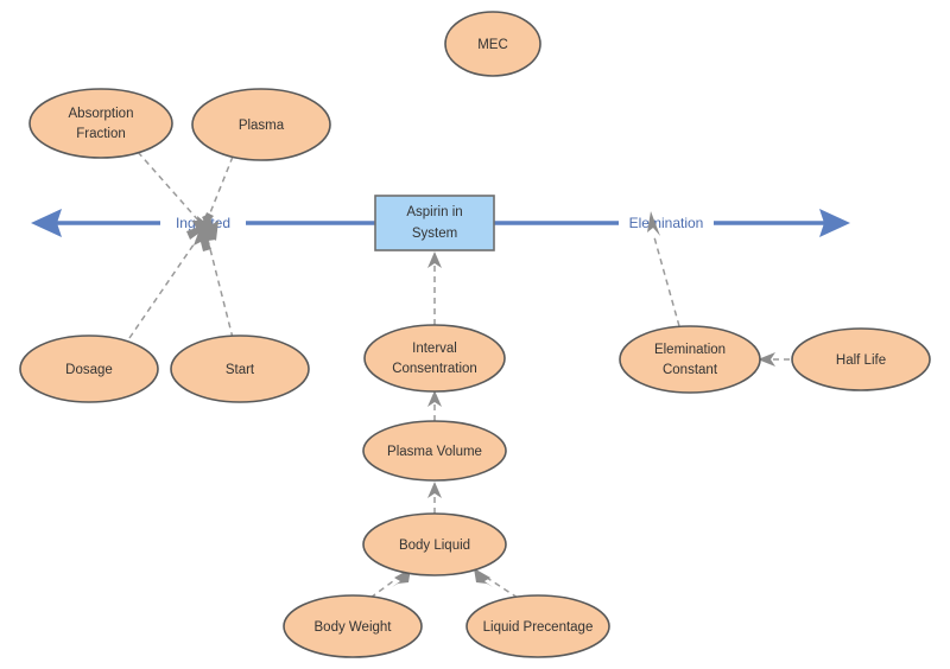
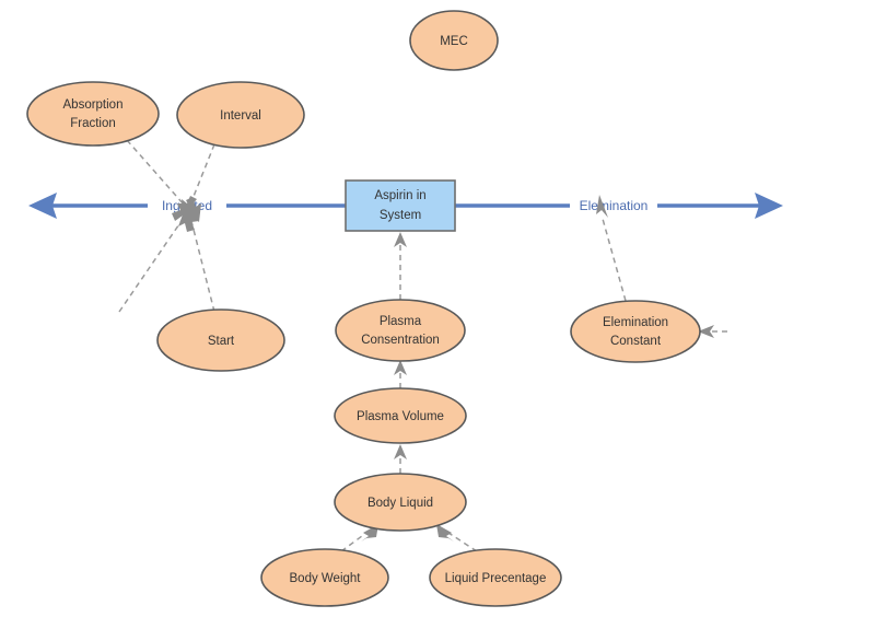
  Ingted
  Elemination
  Aspirin in
  System
  MEC
  Absorption
  Fraction
- Plasma
+ Interval
- Dosage
  Start
- Interval
+ Plasma
  Consentration
  Plasma Volume
  Body Liquid
  Body Weight
  Liquid Precentage
  Elemination
  Constant
- Half Life
